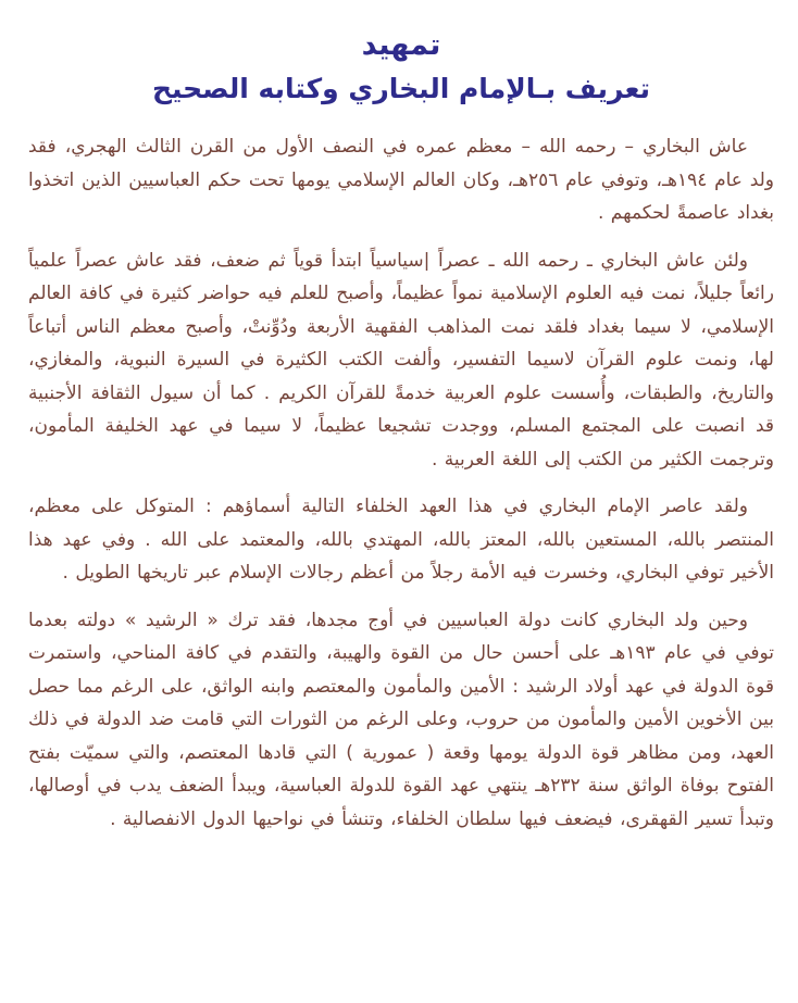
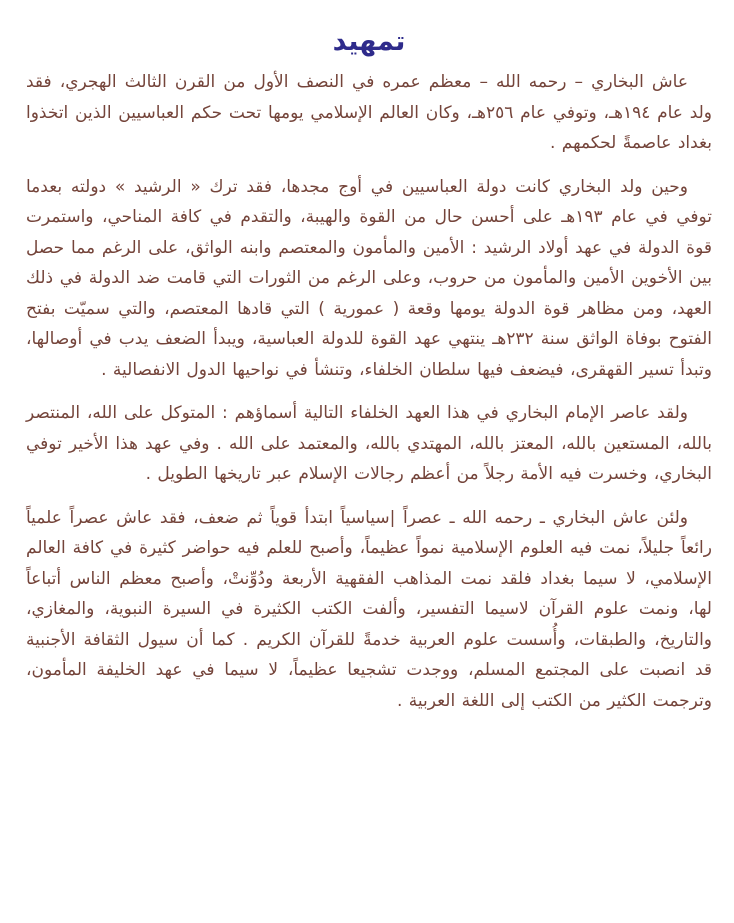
  تمهيد
- تعريف بـالإمام البخاري وكتابه الصحيح
  عاش البخاري – رحمه الله – معظم عمره في النصف الأول من القرن الثالث الهجري، فقد ولد عام ١٩٤هـ، وتوفي عام ٢٥٦هـ، وكان العالم الإسلامي يومها تحت حكم العباسيين الذين اتخذوا بغداد عاصمةً لحكمهم .
- ولئن عاش البخاري ـ رحمه الله ـ عصراً |سياسياً ابتدأ قوياً ثم ضعف، فقد عاش عصراً علمياً رائعاً جليلاً، نمت فيه العلوم الإسلامية نمواً عظيماً، وأصبح للعلم فيه حواضر كثيرة في كافة العالم الإسلامي، لا سيما بغداد فلقد نمت المذاهب الفقهية الأربعة ودُوِّنتْ، وأصبح معظم الناس أتباعاً لها، ونمت علوم القرآن لاسيما التفسير، وألفت الكتب الكثيرة في السيرة النبوية، والمغازي، والتاريخ، والطبقات، وأُسست علوم العربية خدمةً للقرآن الكريم . كما أن سيول الثقافة الأجنبية قد انصبت على المجتمع المسلم، ووجدت تشجيعا عظيماً، لا سيما في عهد الخليفة المأمون، وترجمت الكثير من الكتب إلى اللغة العربية .
+ وحين ولد البخاري كانت دولة العباسيين في أوج مجدها، فقد ترك « الرشيد » دولته بعدما توفي في عام ١٩٣هـ على أحسن حال من القوة والهيبة، والتقدم في كافة المناحي، واستمرت قوة الدولة في عهد أولاد الرشيد : الأمين والمأمون والمعتصم وابنه الواثق، على الرغم مما حصل بين الأخوين الأمين والمأمون من حروب، وعلى الرغم من الثورات التي قامت ضد الدولة في ذلك العهد، ومن مظاهر قوة الدولة يومها وقعة ( عمورية ) التي قادها المعتصم، والتي سميّت بفتح الفتوح بوفاة الواثق سنة ٢٣٢هـ ينتهي عهد القوة للدولة العباسية، ويبدأ الضعف يدب في أوصالها، وتبدأ تسير القهقرى، فيضعف فيها سلطان الخلفاء، وتنشأ في نواحيها الدول الانفصالية .
- ولقد عاصر الإمام البخاري في هذا العهد الخلفاء التالية أسماؤهم : المتوكل على معظم، المنتصر بالله، المستعين بالله، المعتز بالله، المهتدي بالله، والمعتمد على الله . وفي عهد هذا الأخير توفي البخاري، وخسرت فيه الأمة رجلاً من أعظم رجالات الإسلام عبر تاريخها الطويل .
+ ولقد عاصر الإمام البخاري في هذا العهد الخلفاء التالية أسماؤهم : المتوكل على الله، المنتصر بالله، المستعين بالله، المعتز بالله، المهتدي بالله، والمعتمد على الله . وفي عهد هذا الأخير توفي البخاري، وخسرت فيه الأمة رجلاً من أعظم رجالات الإسلام عبر تاريخها الطويل .
- وحين ولد البخاري كانت دولة العباسيين في أوج مجدها، فقد ترك « الرشيد » دولته بعدما توفي في عام ١٩٣هـ على أحسن حال من القوة والهيبة، والتقدم في كافة المناحي، واستمرت قوة الدولة في عهد أولاد الرشيد : الأمين والمأمون والمعتصم وابنه الواثق، على الرغم مما حصل بين الأخوين الأمين والمأمون من حروب، وعلى الرغم من الثورات التي قامت ضد الدولة في ذلك العهد، ومن مظاهر قوة الدولة يومها وقعة ( عمورية ) التي قادها المعتصم، والتي سميّت بفتح الفتوح بوفاة الواثق سنة ٢٣٢هـ ينتهي عهد القوة للدولة العباسية، ويبدأ الضعف يدب في أوصالها، وتبدأ تسير القهقرى، فيضعف فيها سلطان الخلفاء، وتنشأ في نواحيها الدول الانفصالية .
+ ولئن عاش البخاري ـ رحمه الله ـ عصراً |سياسياً ابتدأ قوياً ثم ضعف، فقد عاش عصراً علمياً رائعاً جليلاً، نمت فيه العلوم الإسلامية نمواً عظيماً، وأصبح للعلم فيه حواضر كثيرة في كافة العالم الإسلامي، لا سيما بغداد فلقد نمت المذاهب الفقهية الأربعة ودُوِّنتْ، وأصبح معظم الناس أتباعاً لها، ونمت علوم القرآن لاسيما التفسير، وألفت الكتب الكثيرة في السيرة النبوية، والمغازي، والتاريخ، والطبقات، وأُسست علوم العربية خدمةً للقرآن الكريم . كما أن سيول الثقافة الأجنبية قد انصبت على المجتمع المسلم، ووجدت تشجيعا عظيماً، لا سيما في عهد الخليفة المأمون، وترجمت الكثير من الكتب إلى اللغة العربية .
